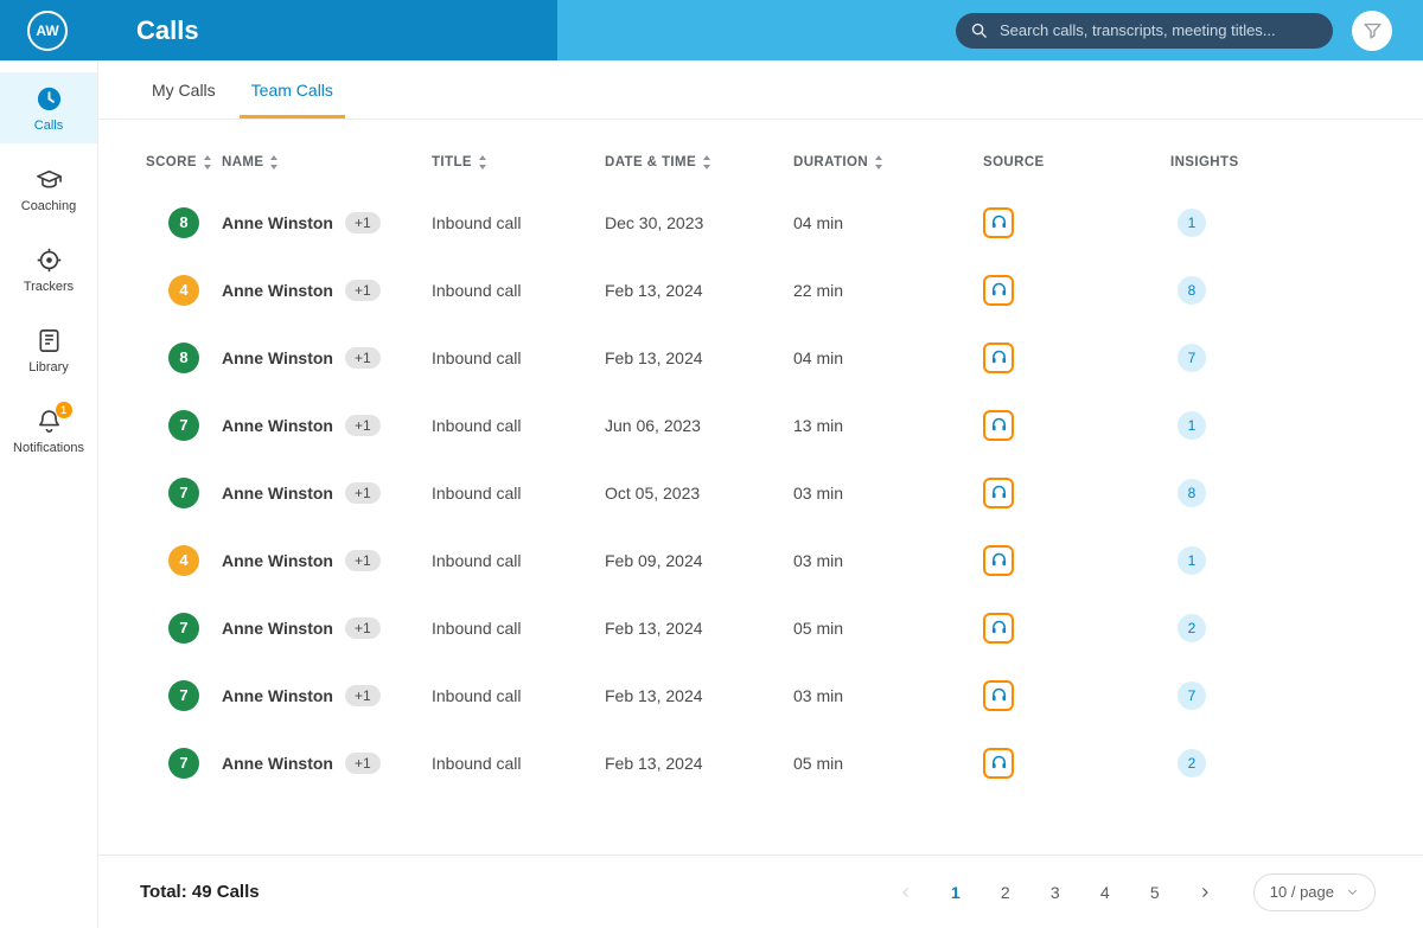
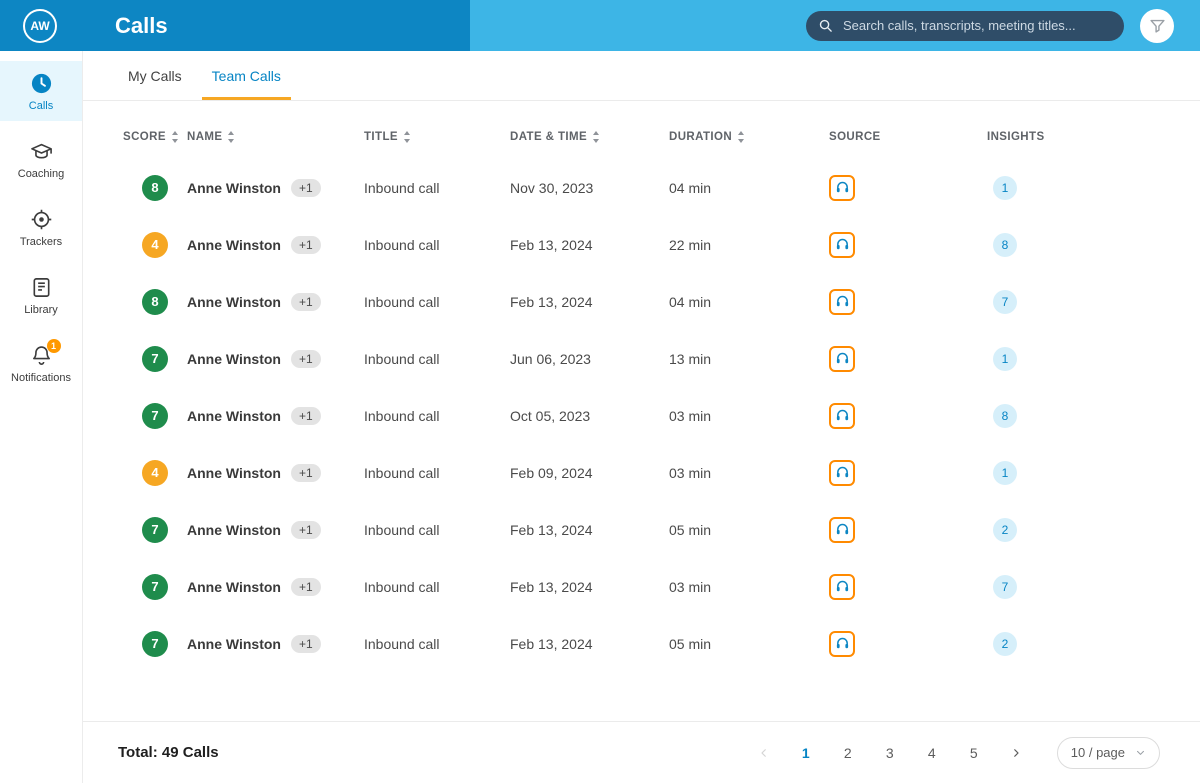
  AW
  Calls
  Search calls, transcripts, meeting titles...
  Calls
  Coaching
  Trackers
  Library
  1
  Notifications
  My Calls
  Team Calls
  SCORE
  NAME
  TITLE
  DATE & TIME
  DURATION
  SOURCE
  INSIGHTS
  8
  Anne Winston
  +1
  Inbound call
- Dec 30, 2023
+ Nov 30, 2023
  04 min
  1
  4
  Anne Winston
  +1
  Inbound call
  Feb 13, 2024
  22 min
  8
  8
  Anne Winston
  +1
  Inbound call
  Feb 13, 2024
  04 min
  7
  7
  Anne Winston
  +1
  Inbound call
  Jun 06, 2023
  13 min
  1
  7
  Anne Winston
  +1
  Inbound call
  Oct 05, 2023
  03 min
  8
  4
  Anne Winston
  +1
  Inbound call
  Feb 09, 2024
  03 min
  1
  7
  Anne Winston
  +1
  Inbound call
  Feb 13, 2024
  05 min
  2
  7
  Anne Winston
  +1
  Inbound call
  Feb 13, 2024
  03 min
  7
  7
  Anne Winston
  +1
  Inbound call
  Feb 13, 2024
  05 min
  2
  Total: 49 Calls
  1
  2
  3
  4
  5
  10 / page
